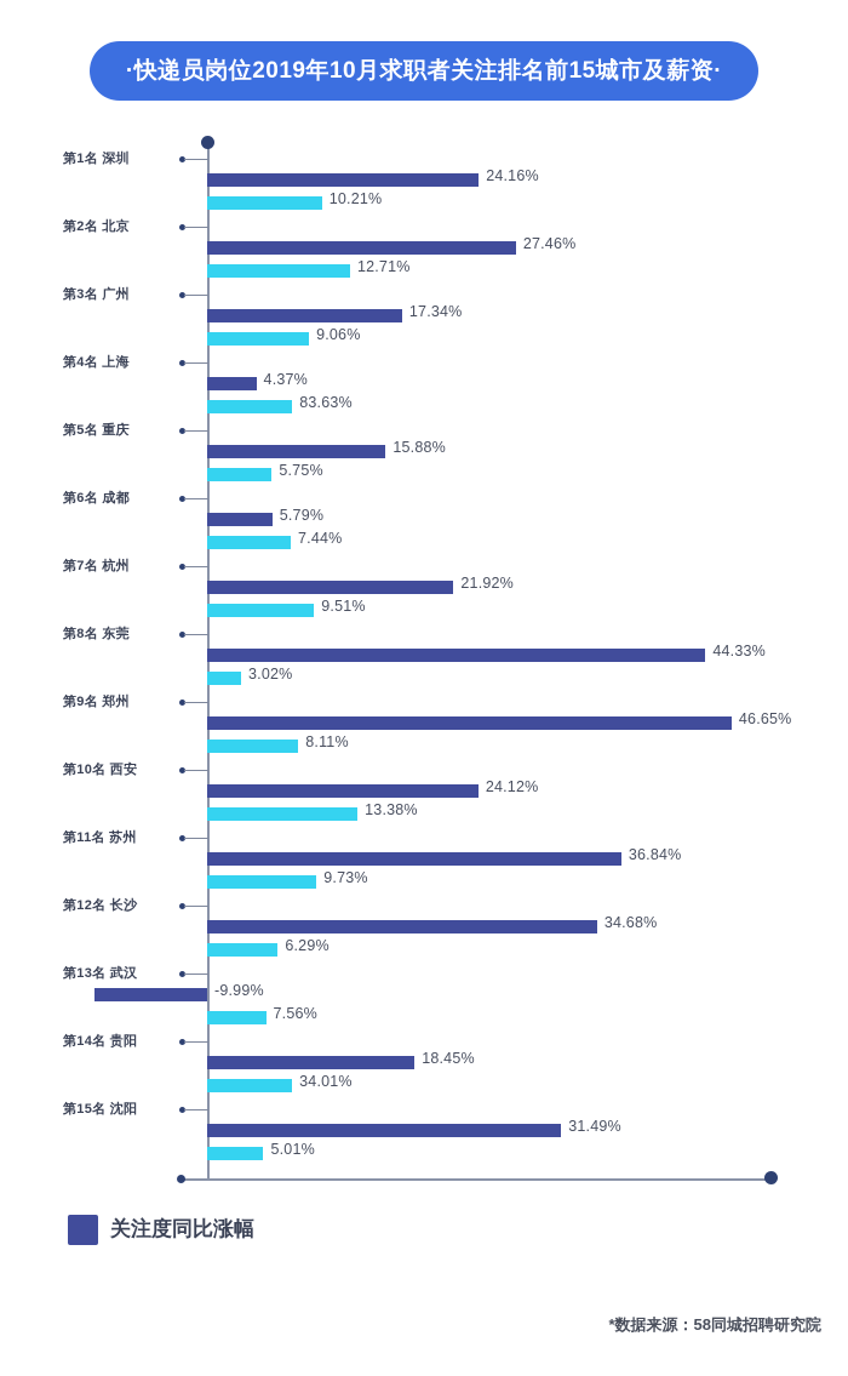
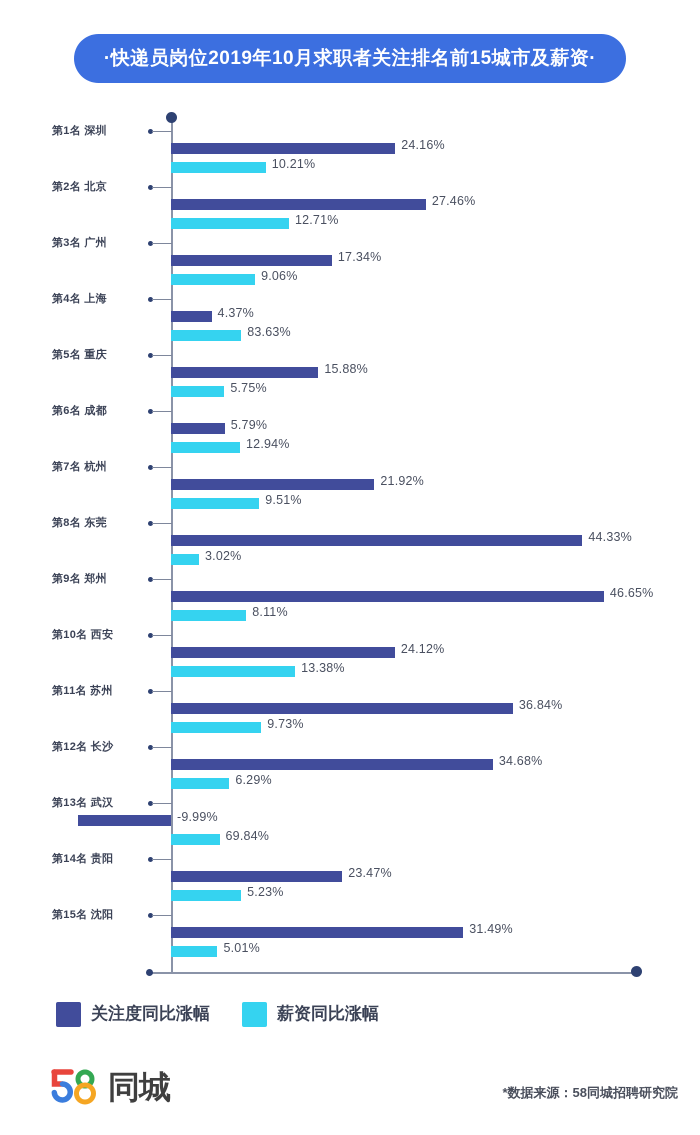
  ·快递员岗位2019年10月求职者关注排名前15城市及薪资·
  第1名 深圳
  24.16%
  10.21%
  第2名 北京
  27.46%
  12.71%
  第3名 广州
  17.34%
  9.06%
  第4名 上海
  4.37%
  83.63%
  第5名 重庆
  15.88%
  5.75%
  第6名 成都
  5.79%
- 7.44%
+ 12.94%
  第7名 杭州
  21.92%
  9.51%
  第8名 东莞
  44.33%
  3.02%
  第9名 郑州
  46.65%
  8.11%
  第10名 西安
  24.12%
  13.38%
  第11名 苏州
  36.84%
  9.73%
  第12名 长沙
  34.68%
  6.29%
  第13名 武汉
  -9.99%
- 7.56%
+ 69.84%
  第14名 贵阳
- 18.45%
+ 23.47%
- 34.01%
+ 5.23%
  第15名 沈阳
  31.49%
  5.01%
  关注度同比涨幅
+ 薪资同比涨幅
+ 同城
  *数据来源：58同城招聘研究院
